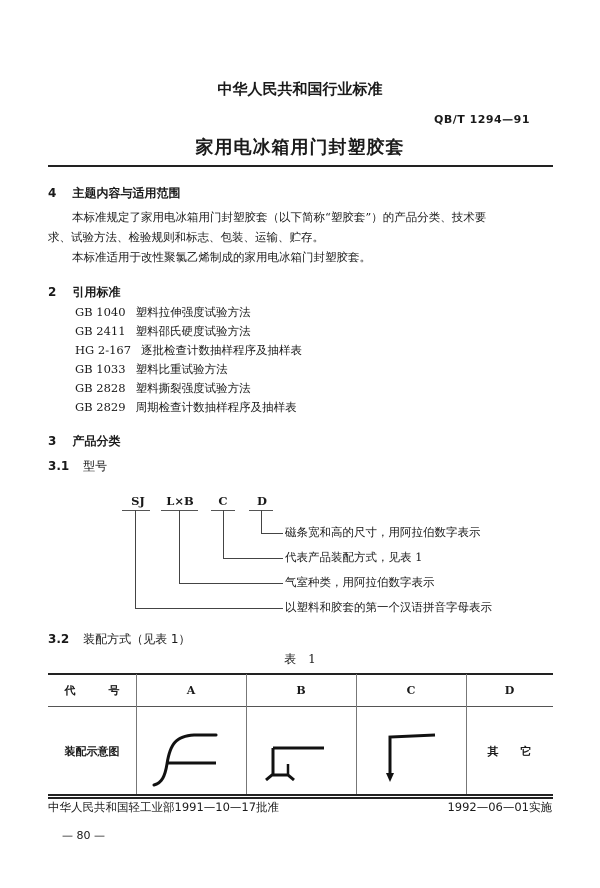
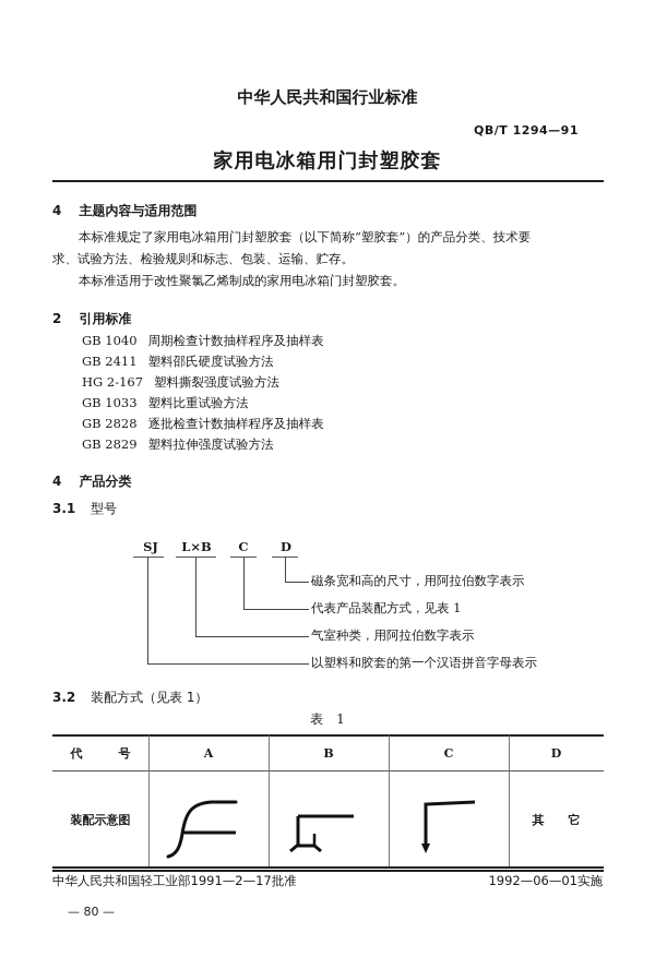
  中华人民共和国行业标准
  QB/T 1294—91
  家用电冰箱用门封塑胶套
  4 主题内容与适用范围
  本标准规定了家用电冰箱用门封塑胶套（以下简称“塑胶套”）的产品分类、技术要
  求、试验方法、检验规则和标志、包装、运输、贮存。
  本标准适用于改性聚氯乙烯制成的家用电冰箱门封塑胶套。
  2 引用标准
- GB 1040 塑料拉伸强度试验方法
+ GB 1040 周期检查计数抽样程序及抽样表
  GB 2411 塑料邵氏硬度试验方法
- HG 2-167 逐批检查计数抽样程序及抽样表
+ HG 2-167 塑料撕裂强度试验方法
  GB 1033 塑料比重试验方法
- GB 2828 塑料撕裂强度试验方法
+ GB 2828 逐批检查计数抽样程序及抽样表
- GB 2829 周期检查计数抽样程序及抽样表
+ GB 2829 塑料拉伸强度试验方法
- 3 产品分类
+ 4 产品分类
  3.1 型号
  SJ
  L×B
  C
  D
  磁条宽和高的尺寸，用阿拉伯数字表示
  代表产品装配方式，见表 1
  气室种类，用阿拉伯数字表示
  以塑料和胶套的第一个汉语拼音字母表示
  3.2 装配方式（见表 1）
  表 1
  代 号
  A
  B
  C
  D
  装配示意图
  其 它
- 中华人民共和国轻工业部1991—10—17批准
+ 中华人民共和国轻工业部1991—2—17批准
  1992—06—01实施
  — 80 —
